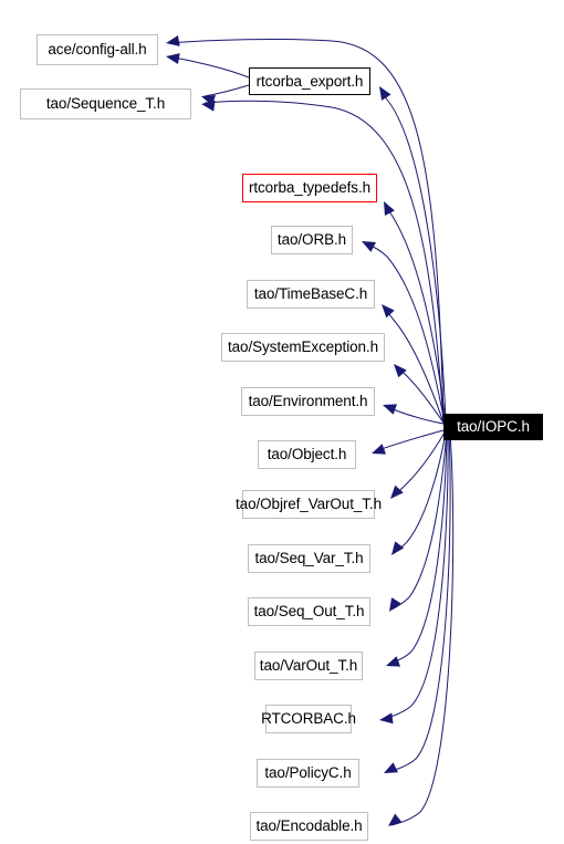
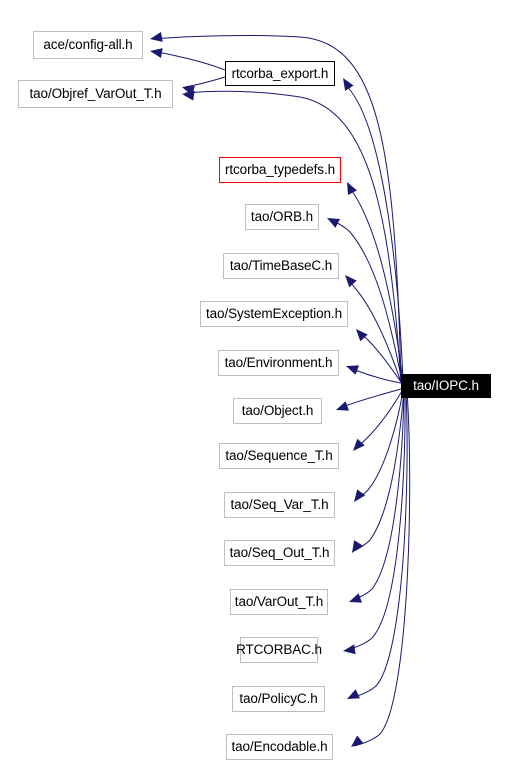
  ace/config-all.h
  rtcorba_export.h
- tao/Sequence_T.h
+ tao/Objref_VarOut_T.h
  rtcorba_typedefs.h
  tao/ORB.h
  tao/TimeBaseC.h
  tao/SystemException.h
  tao/Environment.h
  tao/Object.h
- tao/Objref_VarOut_T.h
+ tao/Sequence_T.h
  tao/Seq_Var_T.h
  tao/Seq_Out_T.h
  tao/VarOut_T.h
  RTCORBAC.h
  tao/PolicyC.h
  tao/Encodable.h
  tao/IOPC.h
